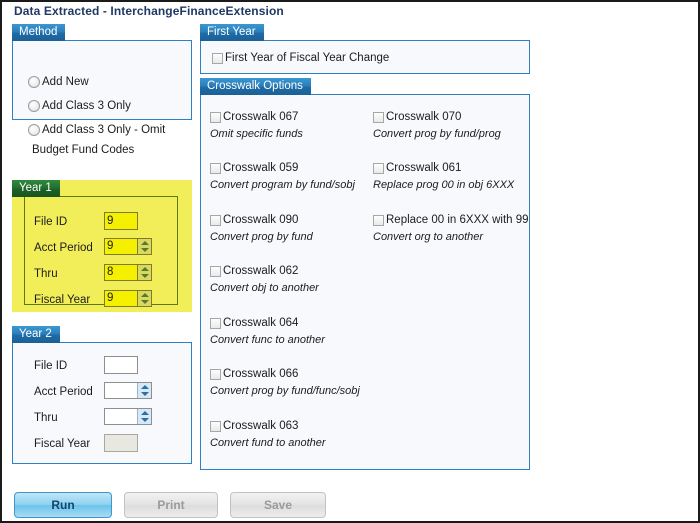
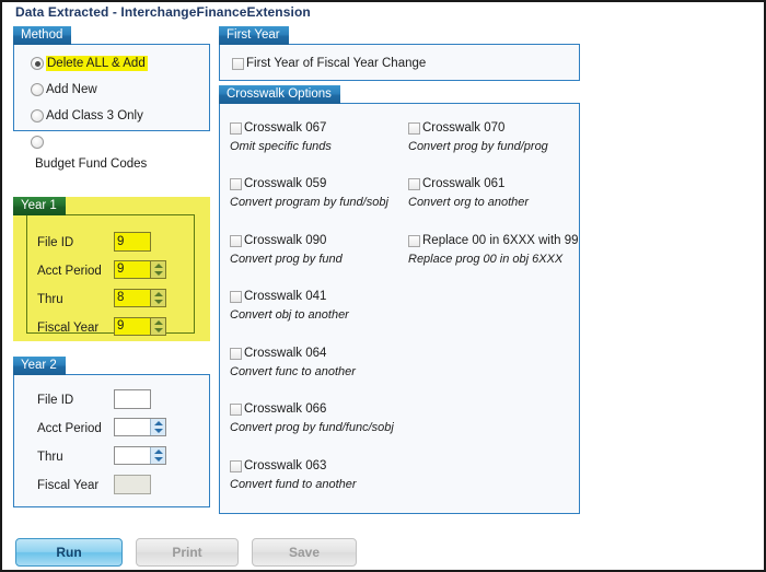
  Data Extracted - InterchangeFinanceExtension
  Method
+ Delete ALL & Add
  Add New
  Add Class 3 Only
- Add Class 3 Only - Omit
  Budget Fund Codes
  Year 1
  File ID
  9
  Acct Period
  9
  Thru
  8
  Fiscal Year
  9
  Year 2
  File ID
  Acct Period
  Thru
  Fiscal Year
  First Year
  First Year of Fiscal Year Change
  Crosswalk Options
  Crosswalk 067
  Omit specific funds
  Crosswalk 059
  Convert program by fund/sobj
  Crosswalk 090
  Convert prog by fund
- Crosswalk 062
+ Crosswalk 041
  Convert obj to another
  Crosswalk 064
  Convert func to another
  Crosswalk 066
  Convert prog by fund/func/sobj
  Crosswalk 063
  Convert fund to another
  Crosswalk 070
  Convert prog by fund/prog
  Crosswalk 061
- Replace prog 00 in obj 6XXX
+ Convert org to another
  Replace 00 in 6XXX with 99
- Convert org to another
+ Replace prog 00 in obj 6XXX
  Run
  Print
  Save
